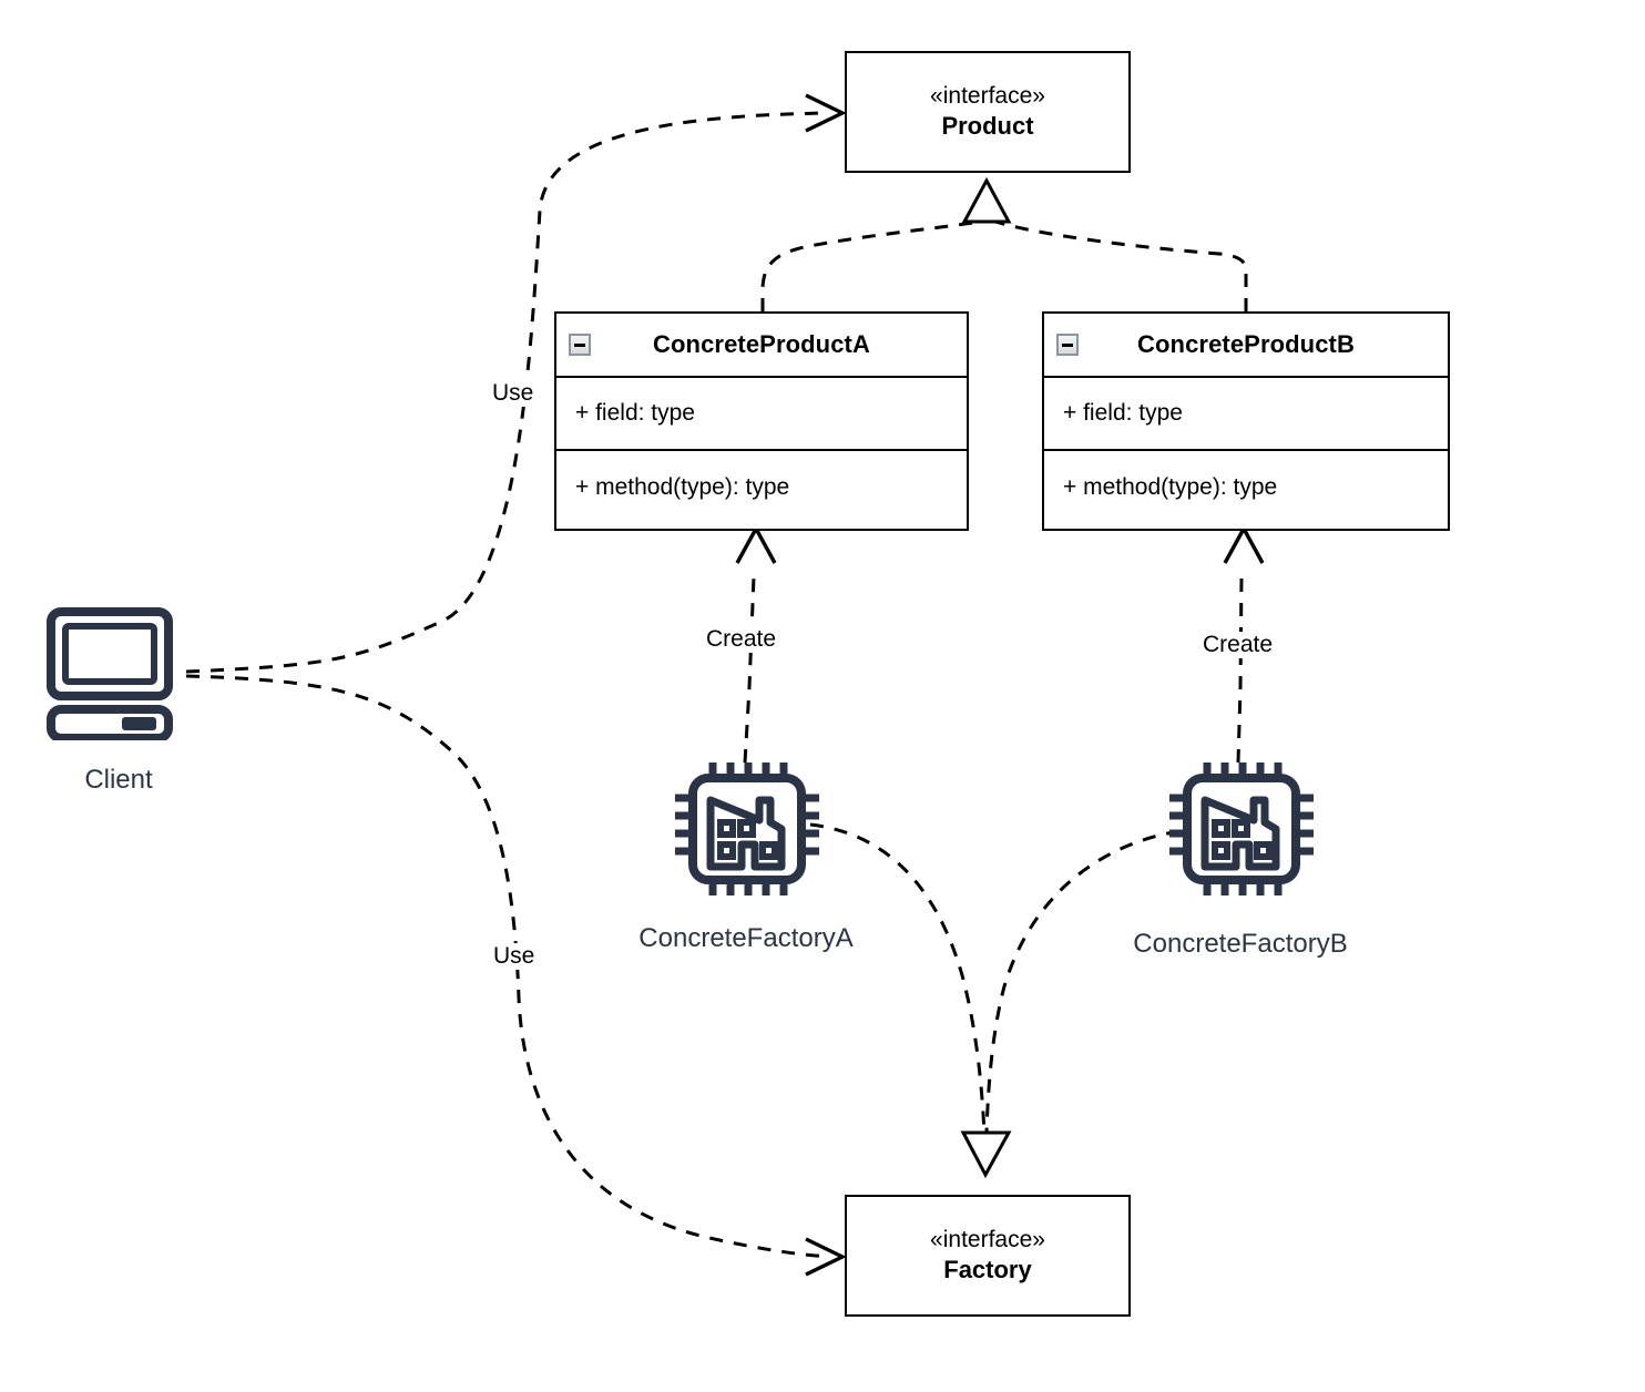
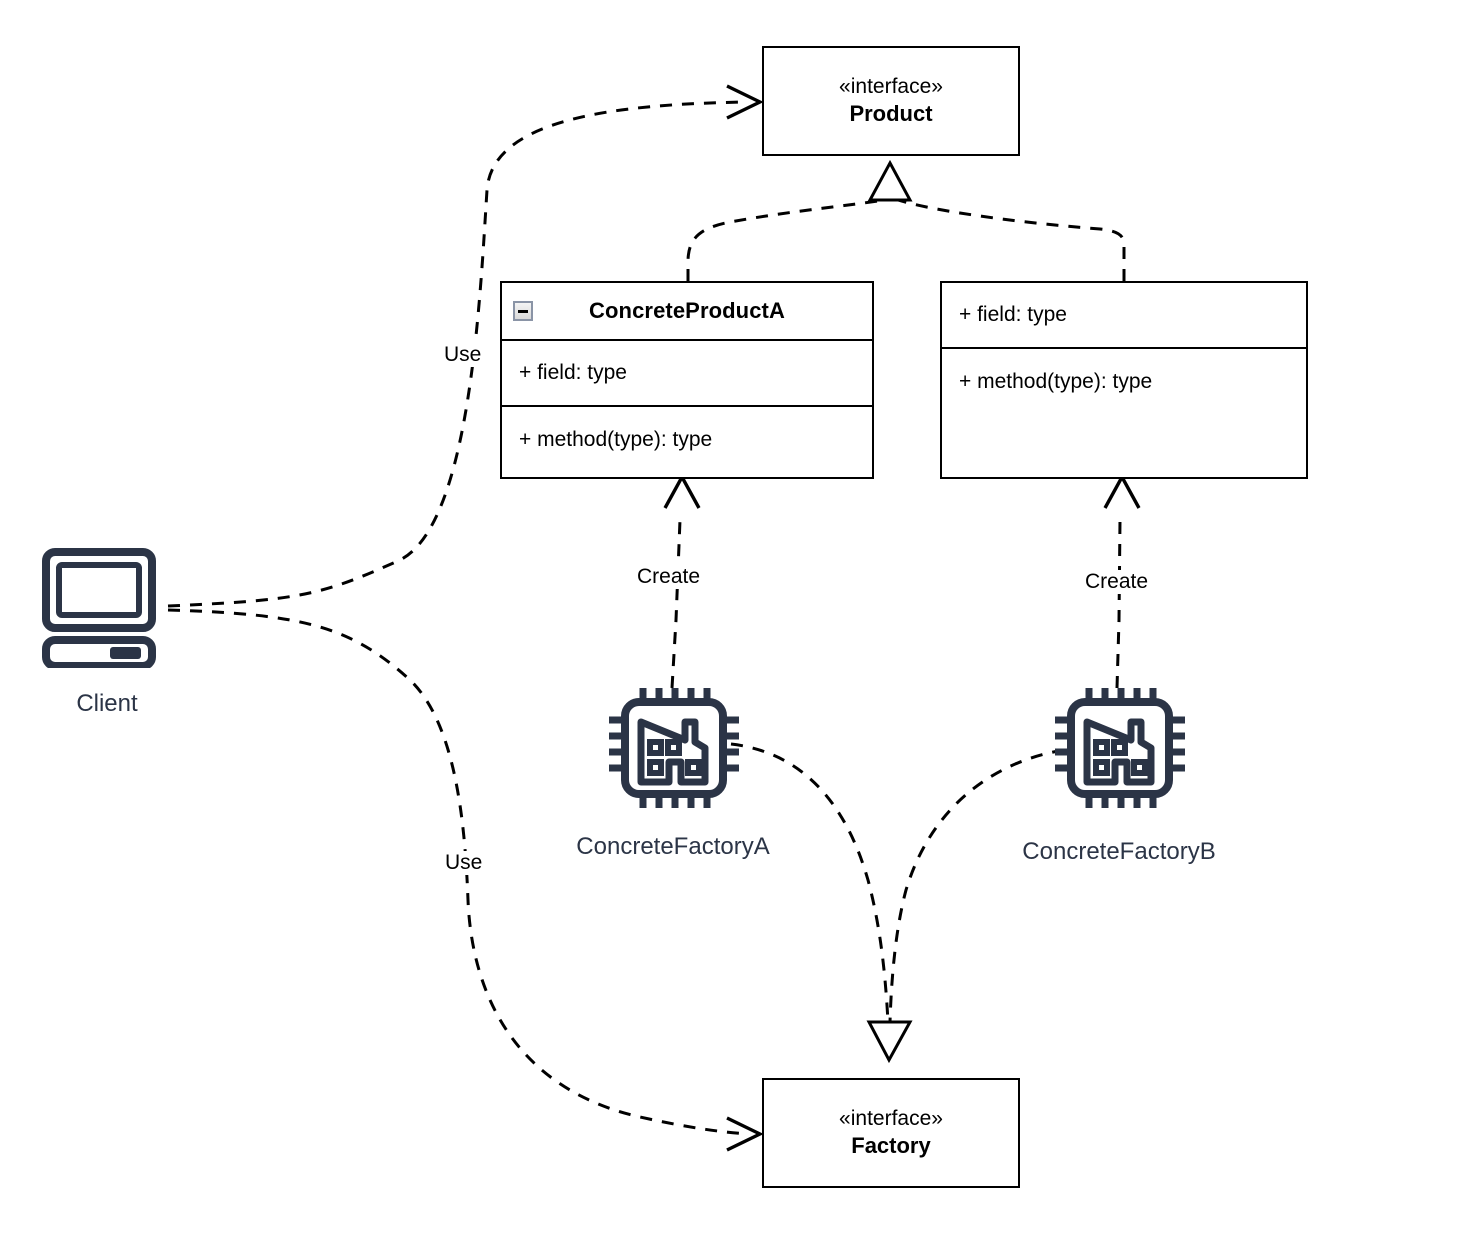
  «interface»
  Product
  ConcreteProductA
  + field: type
  + method(type): type
- ConcreteProductB
  + field: type
  + method(type): type
  «interface»
  Factory
  Client
  ConcreteFactoryA
  ConcreteFactoryB
  Use
  Use
  Create
  Create
